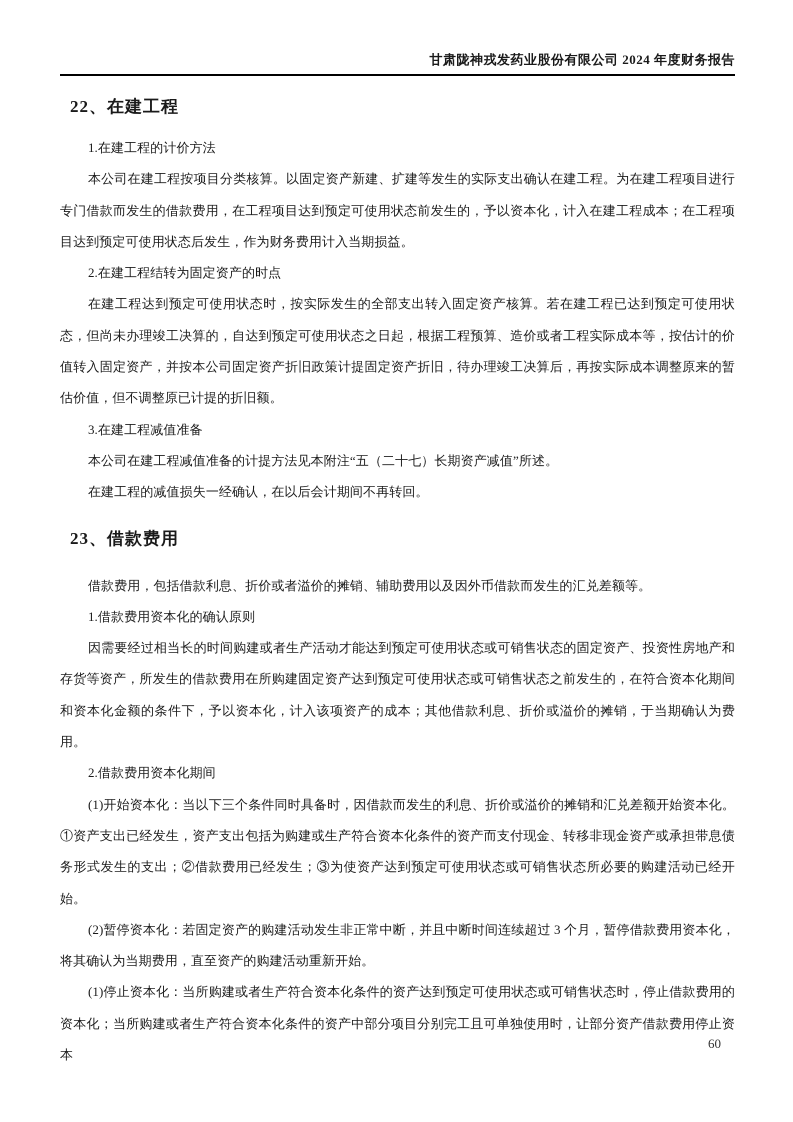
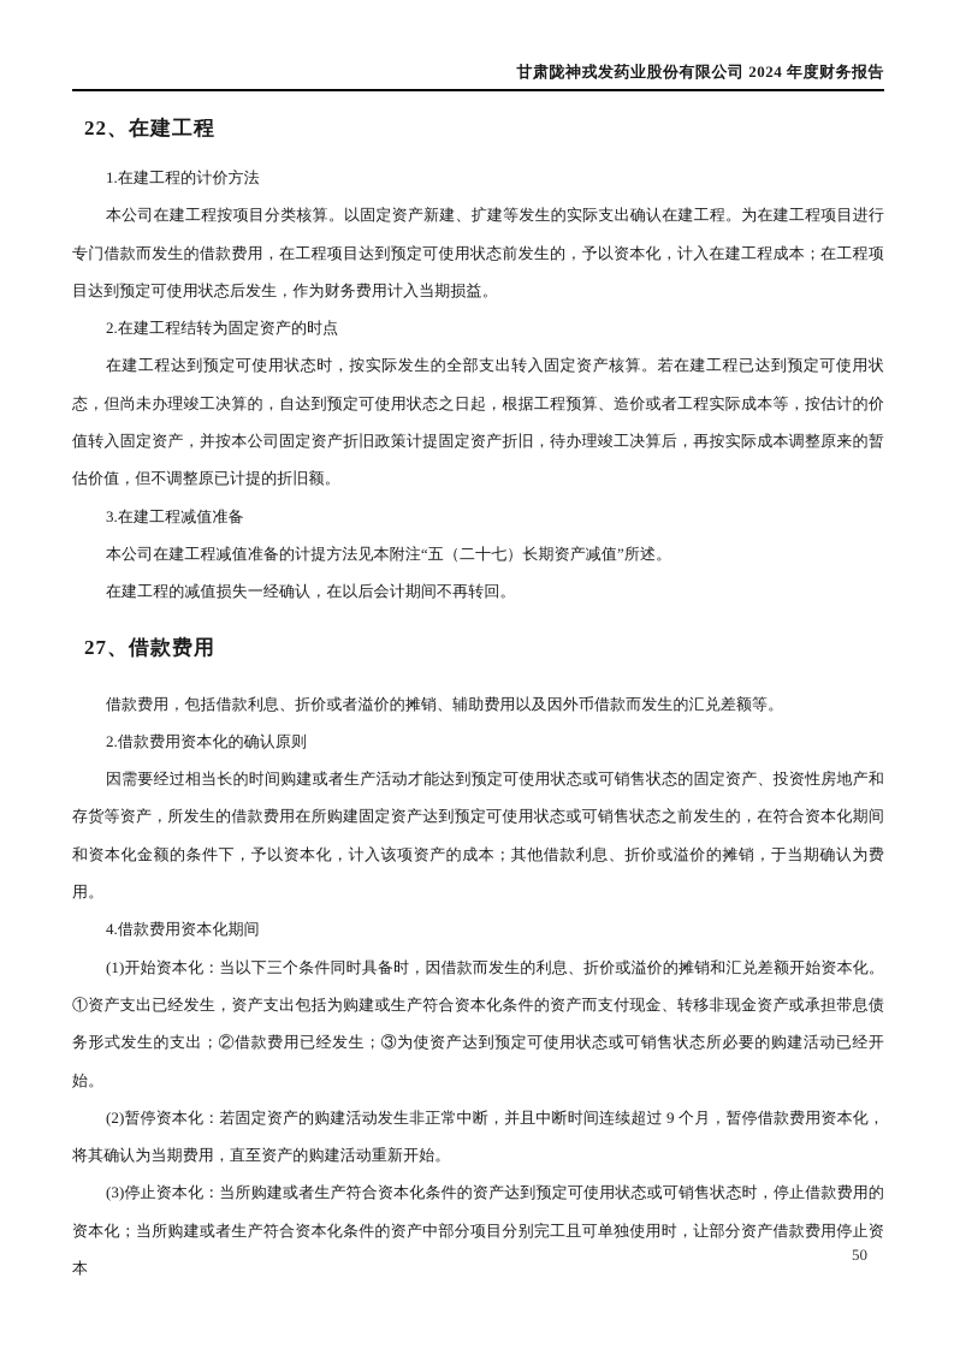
  甘肃陇神戎发药业股份有限公司 2024 年度财务报告
  22、在建工程
  1.在建工程的计价方法
  本公司在建工程按项目分类核算。以固定资产新建、扩建等发生的实际支出确认在建工程。为在建工程项目进行专门借款而发生的借款费用，在工程项目达到预定可使用状态前发生的，予以资本化，计入在建工程成本；在工程项目达到预定可使用状态后发生，作为财务费用计入当期损益。
  2.在建工程结转为固定资产的时点
  在建工程达到预定可使用状态时，按实际发生的全部支出转入固定资产核算。若在建工程已达到预定可使用状态，但尚未办理竣工决算的，自达到预定可使用状态之日起，根据工程预算、造价或者工程实际成本等，按估计的价值转入固定资产，并按本公司固定资产折旧政策计提固定资产折旧，待办理竣工决算后，再按实际成本调整原来的暂估价值，但不调整原已计提的折旧额。
  3.在建工程减值准备
  本公司在建工程减值准备的计提方法见本附注“五（二十七）长期资产减值”所述。
  在建工程的减值损失一经确认，在以后会计期间不再转回。
- 23、借款费用
+ 27、借款费用
  借款费用，包括借款利息、折价或者溢价的摊销、辅助费用以及因外币借款而发生的汇兑差额等。
- 1.借款费用资本化的确认原则
+ 2.借款费用资本化的确认原则
  因需要经过相当长的时间购建或者生产活动才能达到预定可使用状态或可销售状态的固定资产、投资性房地产和存货等资产，所发生的借款费用在所购建固定资产达到预定可使用状态或可销售状态之前发生的，在符合资本化期间和资本化金额的条件下，予以资本化，计入该项资产的成本；其他借款利息、折价或溢价的摊销，于当期确认为费用。
- 2.借款费用资本化期间
+ 4.借款费用资本化期间
  (1)开始资本化：当以下三个条件同时具备时，因借款而发生的利息、折价或溢价的摊销和汇兑差额开始资本化。①资产支出已经发生，资产支出包括为购建或生产符合资本化条件的资产而支付现金、转移非现金资产或承担带息债务形式发生的支出；②借款费用已经发生；③为使资产达到预定可使用状态或可销售状态所必要的购建活动已经开始。
- (2)暂停资本化：若固定资产的购建活动发生非正常中断，并且中断时间连续超过 3 个月，暂停借款费用资本化，将其确认为当期费用，直至资产的购建活动重新开始。
+ (2)暂停资本化：若固定资产的购建活动发生非正常中断，并且中断时间连续超过 9 个月，暂停借款费用资本化，将其确认为当期费用，直至资产的购建活动重新开始。
- (1)停止资本化：当所购建或者生产符合资本化条件的资产达到预定可使用状态或可销售状态时，停止借款费用的资本化；当所购建或者生产符合资本化条件的资产中部分项目分别完工且可单独使用时，让部分资产借款费用停止资本
+ (3)停止资本化：当所购建或者生产符合资本化条件的资产达到预定可使用状态或可销售状态时，停止借款费用的资本化；当所购建或者生产符合资本化条件的资产中部分项目分别完工且可单独使用时，让部分资产借款费用停止资本
- 60
+ 50
